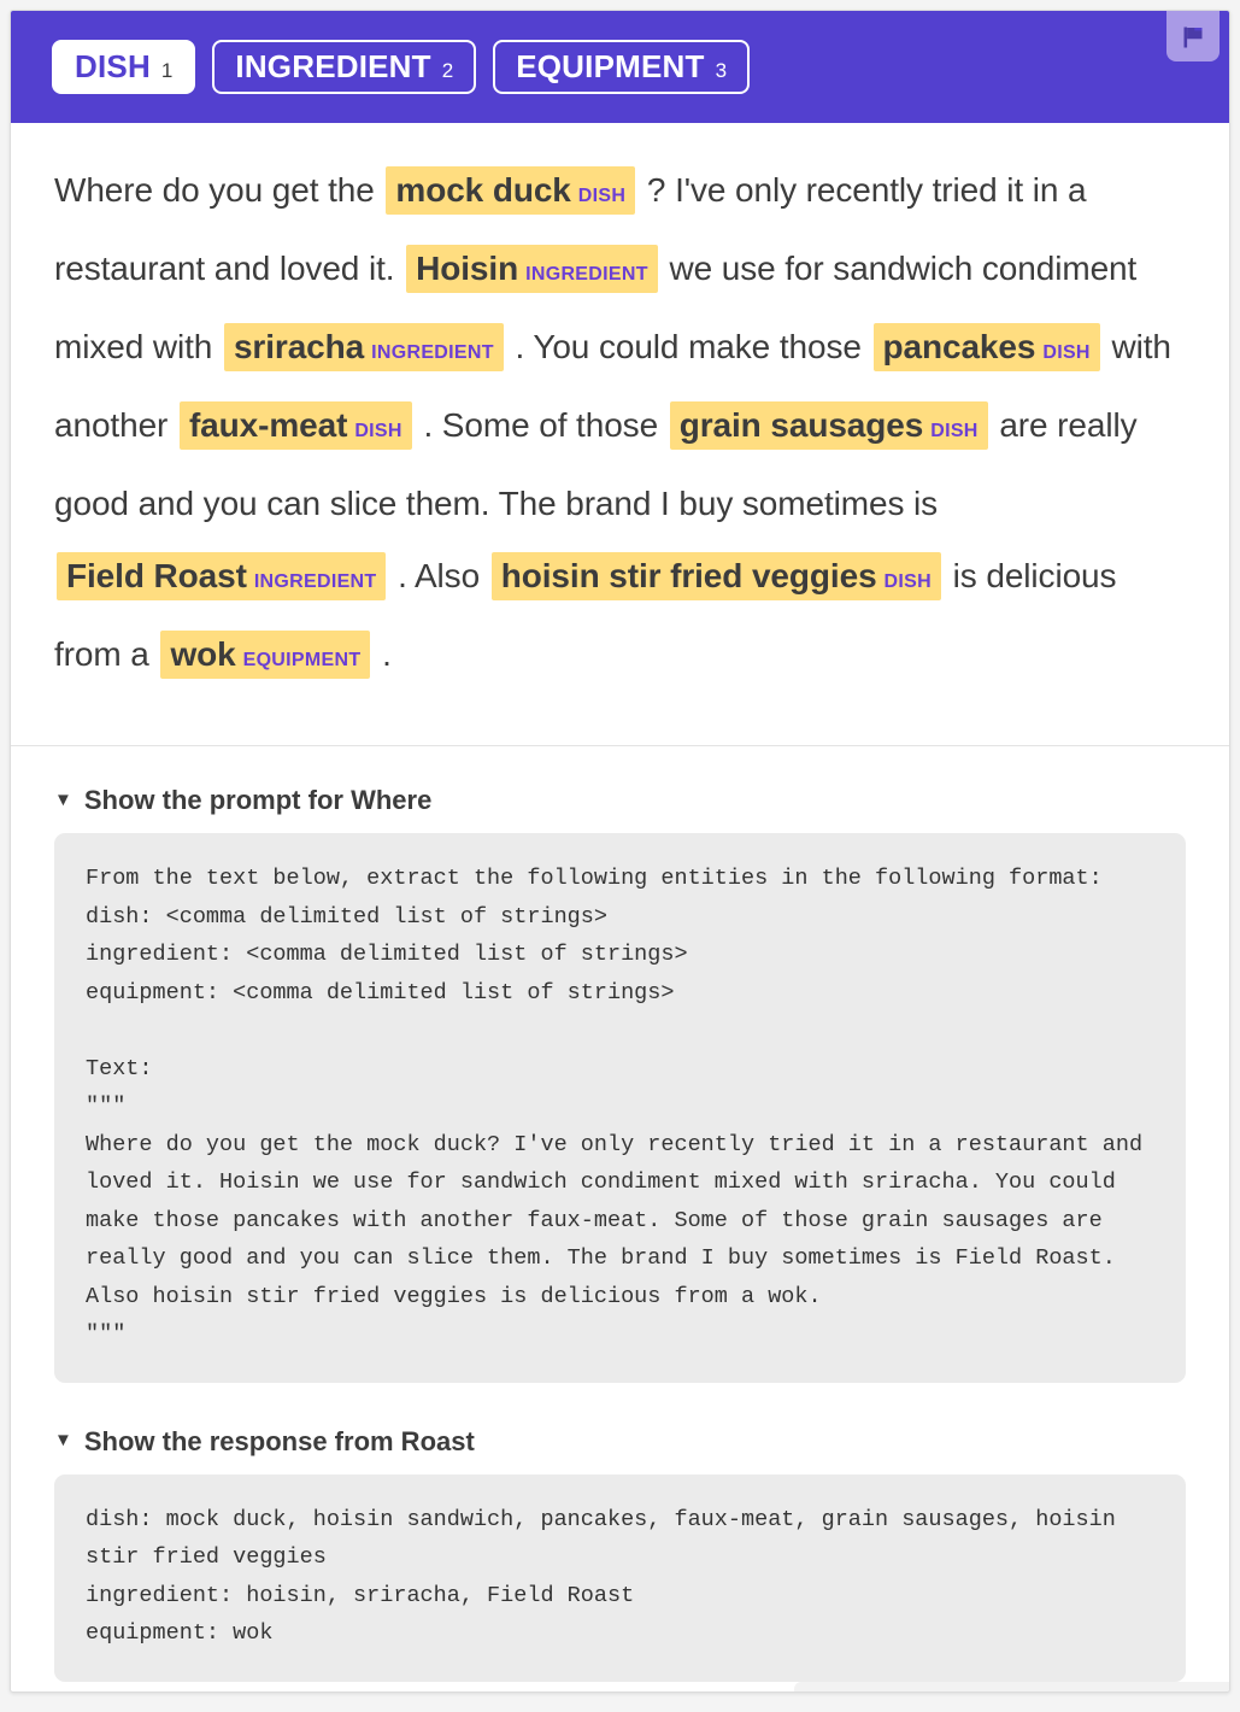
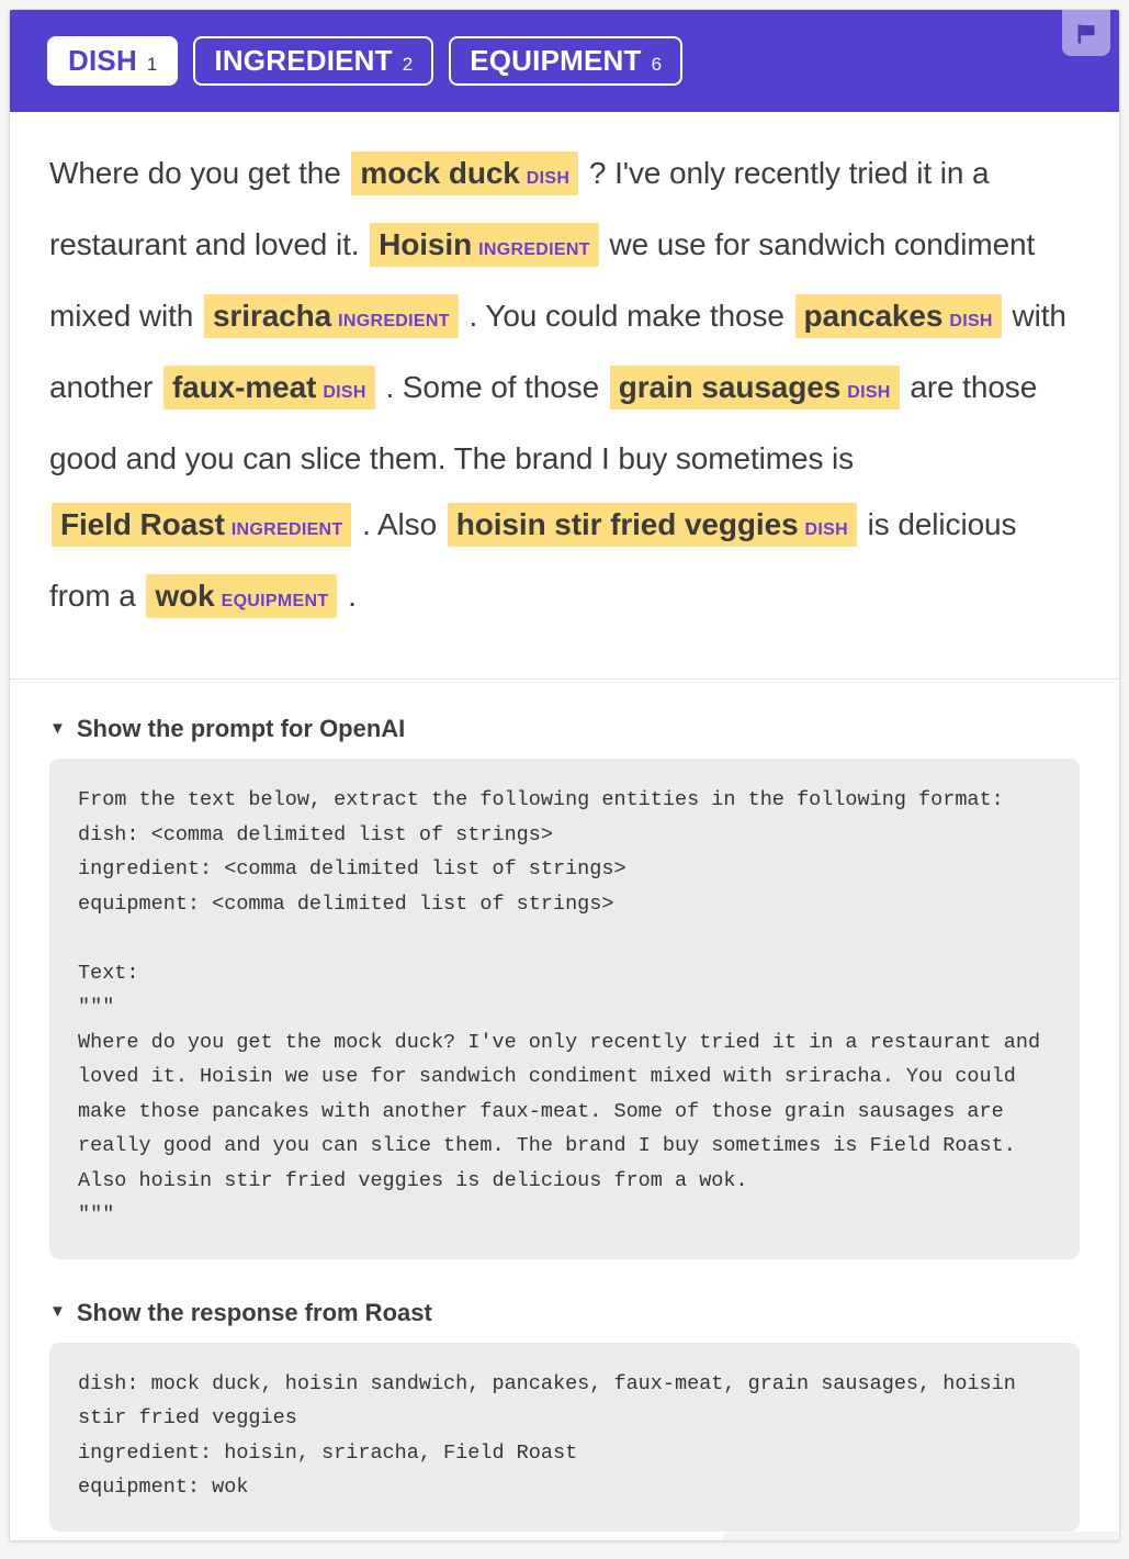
  DISH
  1
  INGREDIENT
  2
  EQUIPMENT
- 3
+ 6
- Where do you get the mock duck DISH ? I've only recently tried it in a restaurant and loved it. Hoisin INGREDIENT we use for sandwich condiment mixed with sriracha INGREDIENT . You could make those pancakes DISH with another faux-meat DISH . Some of those grain sausages DISH are really good and you can slice them. The brand I buy sometimes is Field Roast INGREDIENT . Also hoisin stir fried veggies DISH is delicious from a wok EQUIPMENT .
+ Where do you get the mock duck DISH ? I've only recently tried it in a restaurant and loved it. Hoisin INGREDIENT we use for sandwich condiment mixed with sriracha INGREDIENT . You could make those pancakes DISH with another faux-meat DISH . Some of those grain sausages DISH are those good and you can slice them. The brand I buy sometimes is Field Roast INGREDIENT . Also hoisin stir fried veggies DISH is delicious from a wok EQUIPMENT .
  ▼
- Show the prompt for Where
+ Show the prompt for OpenAI
  From the text below, extract the following entities in the following format:
  dish: <comma delimited list of strings>
  ingredient: <comma delimited list of strings>
  equipment: <comma delimited list of strings>
  Text:
  """
  Where do you get the mock duck? I've only recently tried it in a restaurant and loved it. Hoisin we use for sandwich condiment mixed with sriracha. You could make those pancakes with another faux-meat. Some of those grain sausages are really good and you can slice them. The brand I buy sometimes is Field Roast. Also hoisin stir fried veggies is delicious from a wok.
  """
  ▼
  Show the response from Roast
  dish: mock duck, hoisin sandwich, pancakes, faux-meat, grain sausages, hoisin stir fried veggies
  ingredient: hoisin, sriracha, Field Roast
  equipment: wok
